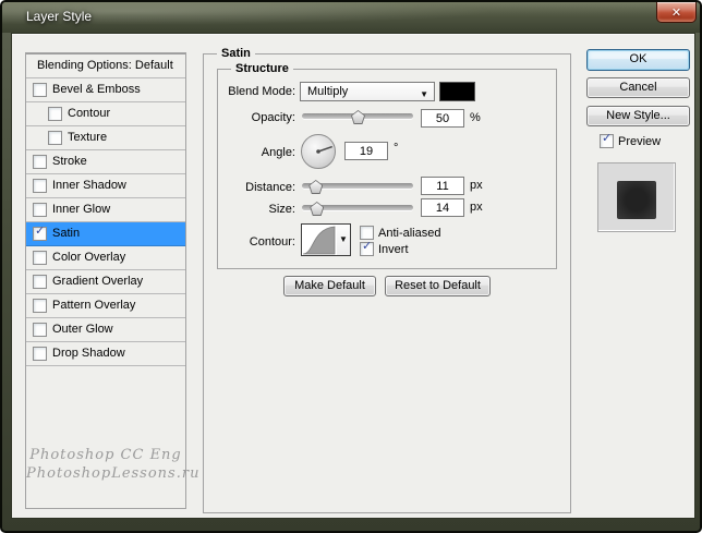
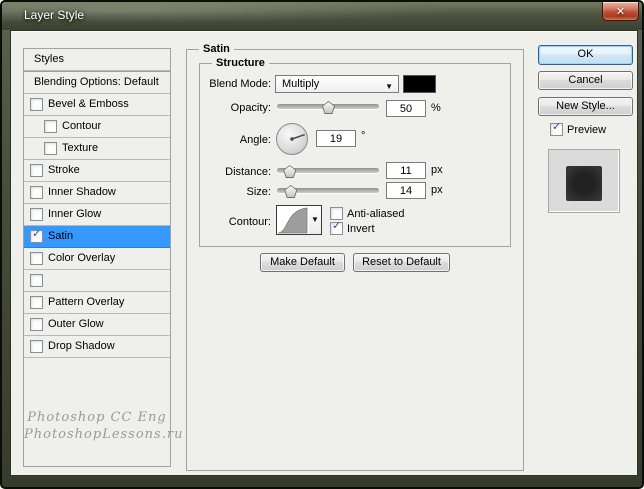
  Layer Style
  ✕
+ Styles
  Blending Options: Default
  Bevel & Emboss
  Contour
  Texture
  Stroke
  Inner Shadow
  Inner Glow
  ✓
  Satin
  Color Overlay
- Gradient Overlay
  Pattern Overlay
  Outer Glow
  Drop Shadow
  Photoshop CC Eng
  PhotoshopLessons.ru
  Satin
  Structure
  Blend Mode:
  Multiply
  ▼
  Opacity:
  50
  %
  Angle:
  19
  °
  Distance:
  11
  px
  Size:
  14
  px
  Contour:
  ▼
  Anti-aliased
  ✓
  Invert
  Make Default
  Reset to Default
  OK
  Cancel
  New Style...
  ✓
  Preview
